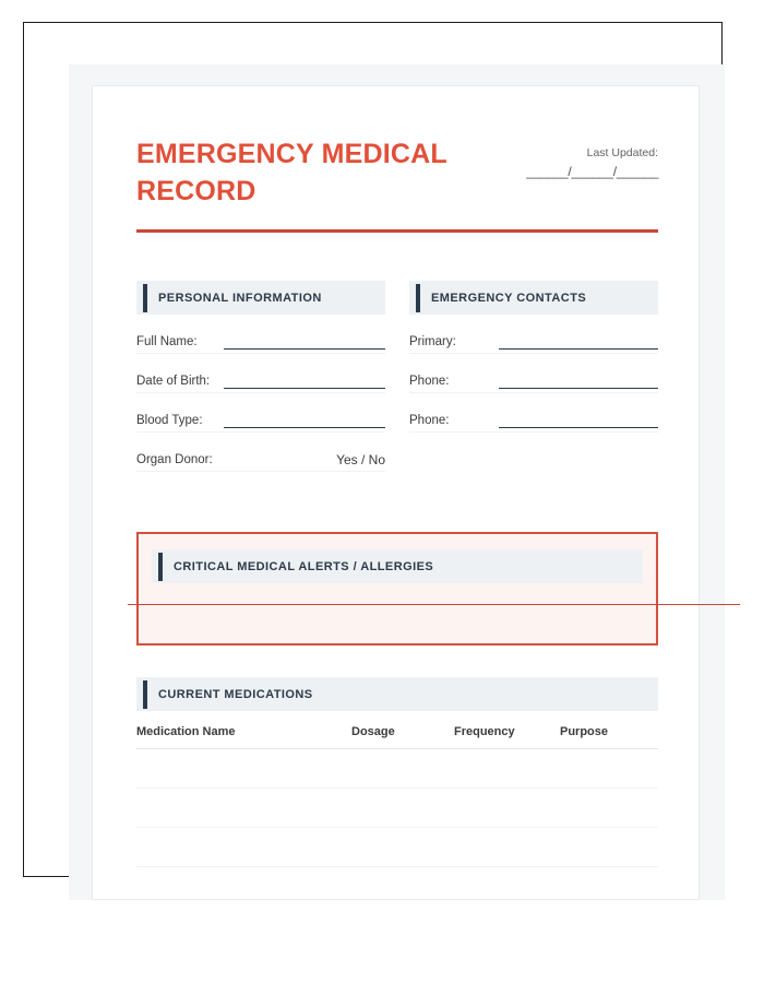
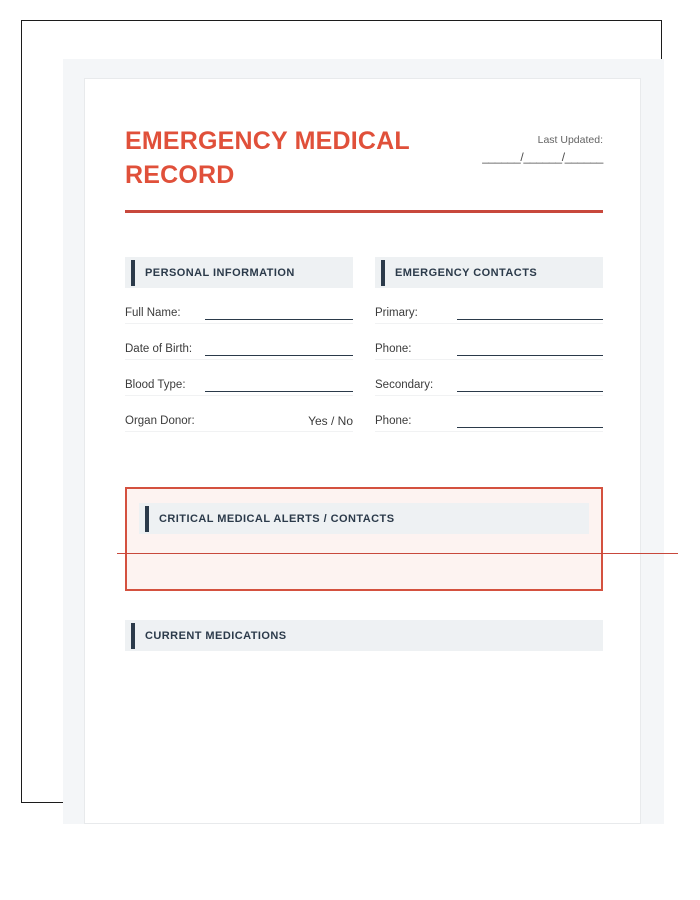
  EMERGENCY MEDICAL RECORD
  Last Updated:
  ______/______/______
  PERSONAL INFORMATION
  Full Name:
  Date of Birth:
  Blood Type:
  Organ Donor:
  Yes / No
  EMERGENCY CONTACTS
  Primary:
  Phone:
+ Secondary:
  Phone:
- CRITICAL MEDICAL ALERTS / ALLERGIES
+ CRITICAL MEDICAL ALERTS / CONTACTS
  CURRENT MEDICATIONS
- Medication Name	Dosage	Frequency	Purpose
